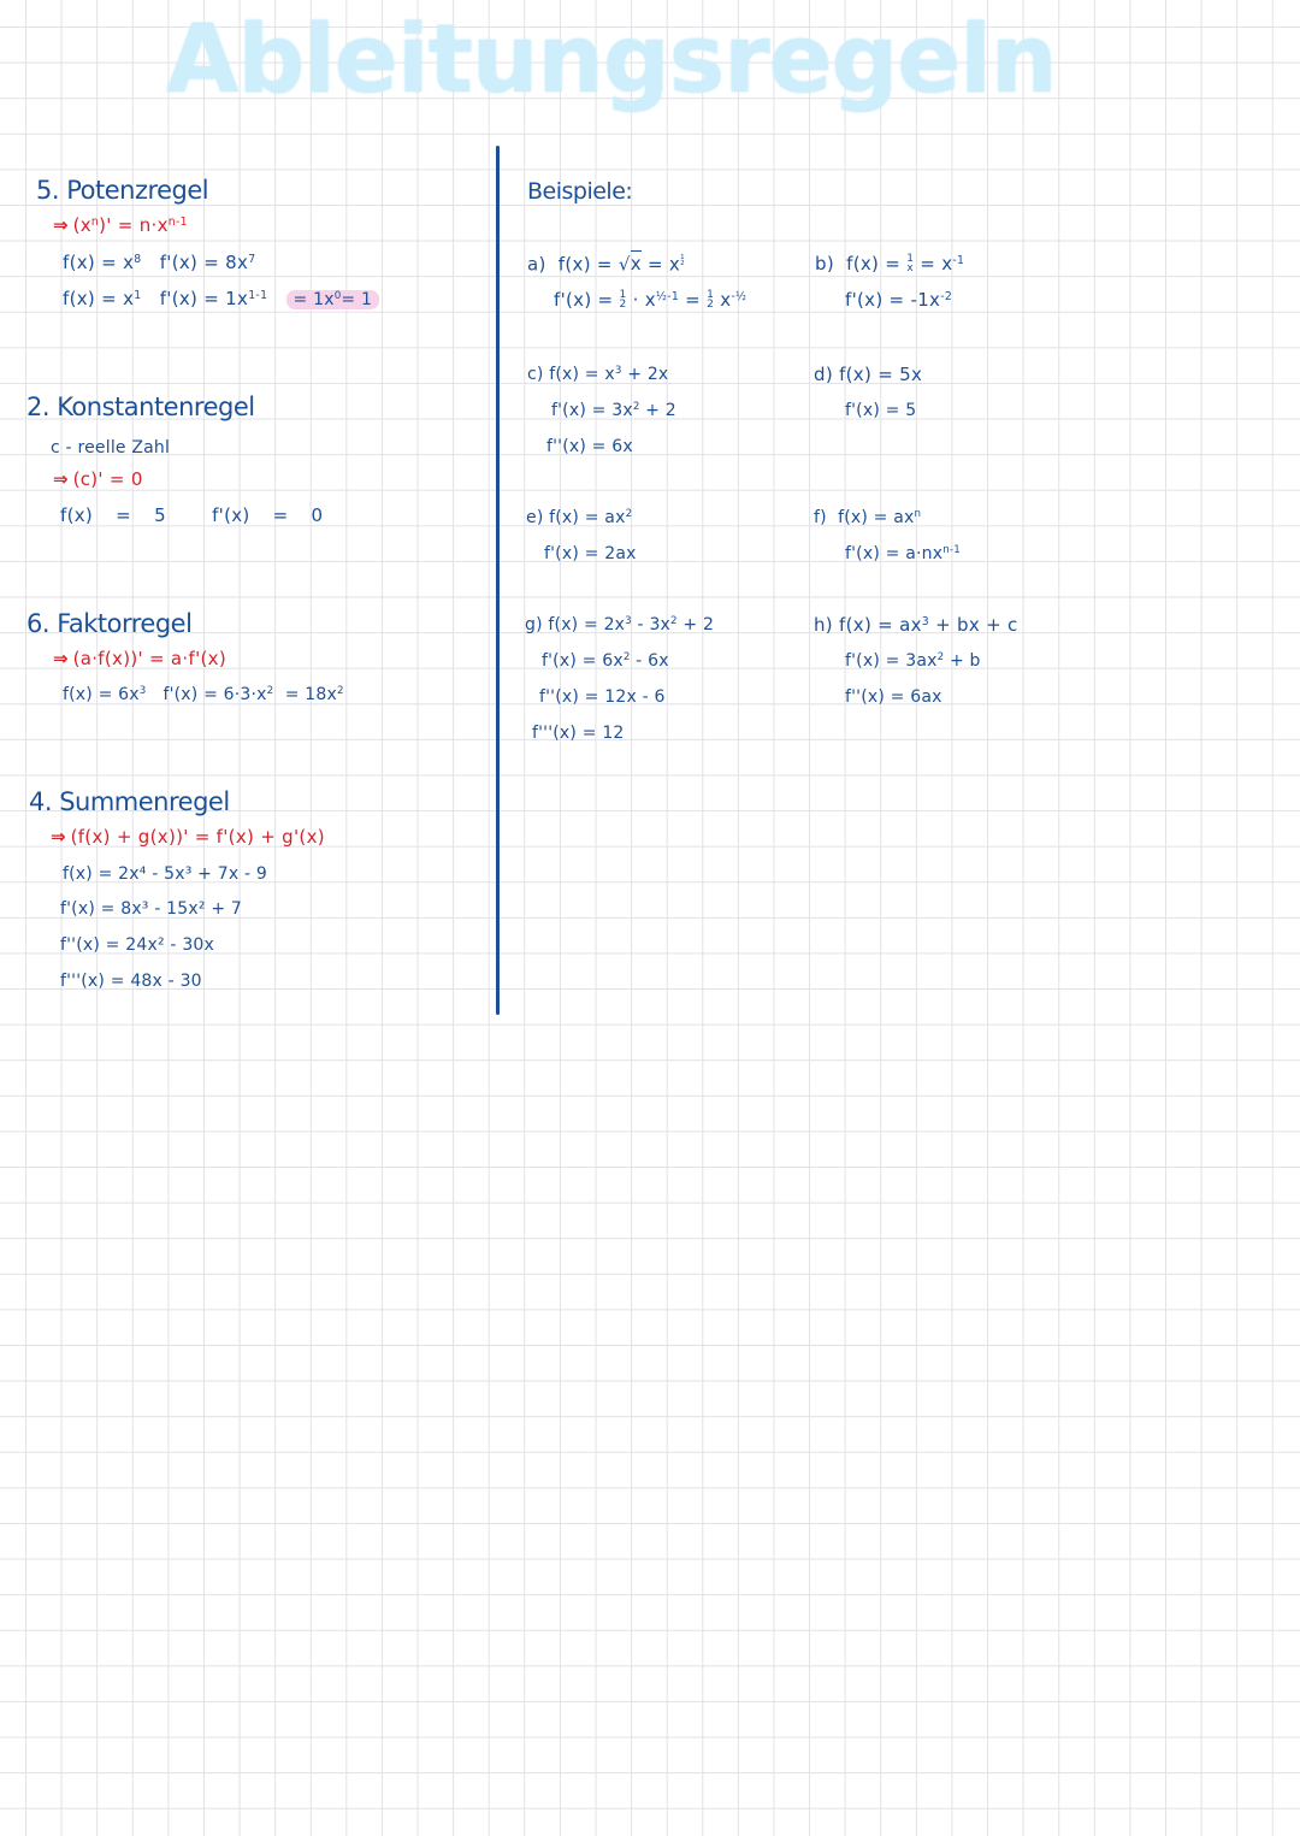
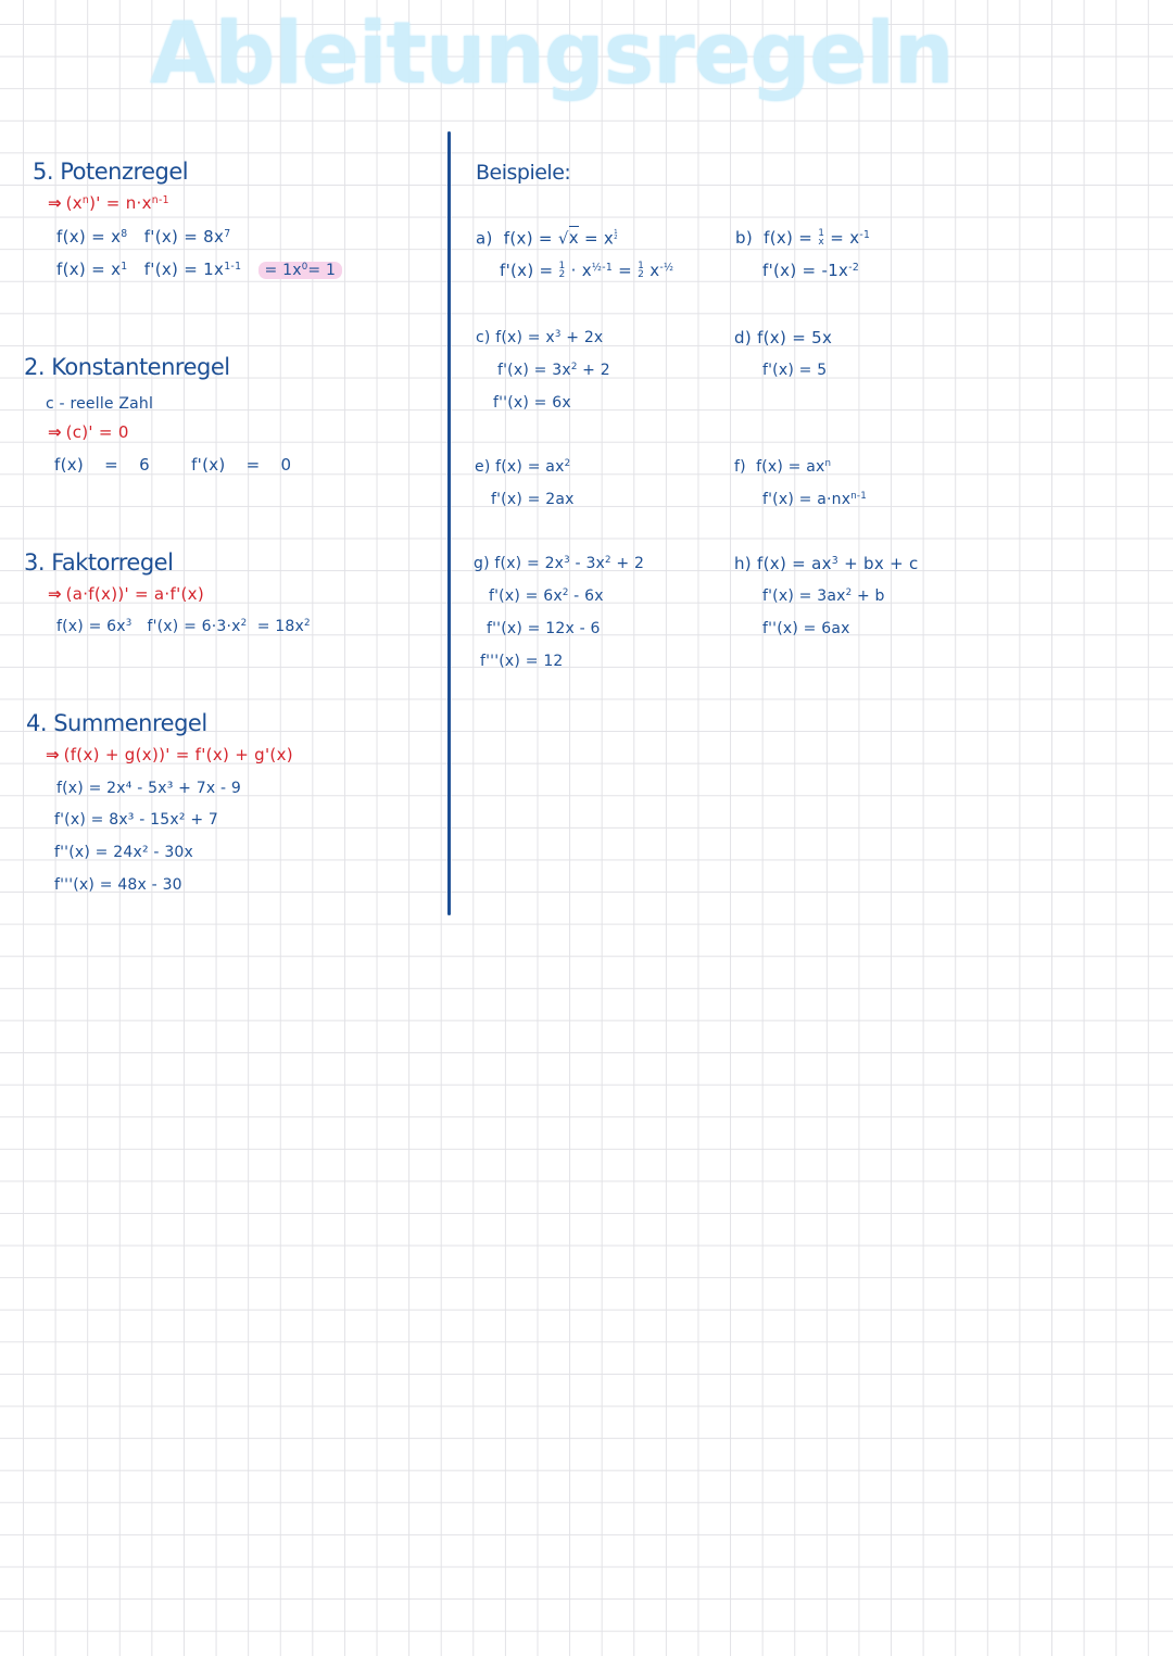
  Ableitungsregeln
  5. Potenzregel
  ⇒ (xn)' = n·xn-1
  f(x) = x8 f'(x) = 8x7
  f(x) = x1 f'(x) = 1x1-1 = 1x0= 1
  2. Konstantenregel
  c - reelle Zahl
  ⇒ (c)' = 0
- f(x) = 5 f'(x) = 0
+ f(x) = 6 f'(x) = 0
- 6. Faktorregel
+ 3. Faktorregel
  ⇒ (a·f(x))' = a·f'(x)
  f(x) = 6x3 f'(x) = 6·3·x2 = 18x2
  4. Summenregel
  ⇒ (f(x) + g(x))' = f'(x) + g'(x)
  f(x) = 2x⁴ - 5x³ + 7x - 9
  f'(x) = 8x³ - 15x² + 7
  f''(x) = 24x² - 30x
  f'''(x) = 48x - 30
  Beispiele:
  a) f(x) = √x = x
  f'(x) =
  1
  2
  · x½-1 =
  1
  2
  x-½
  b) f(x) =
  1
  x
  = x-1
  f'(x) = -1x-2
  c) f(x) = x3 + 2x
  f'(x) = 3x2 + 2
  f''(x) = 6x
  d) f(x) = 5x
  f'(x) = 5
  e) f(x) = ax2
  f'(x) = 2ax
  f) f(x) = axn
  f'(x) = a·nxn-1
  g) f(x) = 2x3 - 3x2 + 2
  f'(x) = 6x2 - 6x
  f''(x) = 12x - 6
  f'''(x) = 12
  h) f(x) = ax3 + bx + c
  f'(x) = 3ax2 + b
  f''(x) = 6ax
